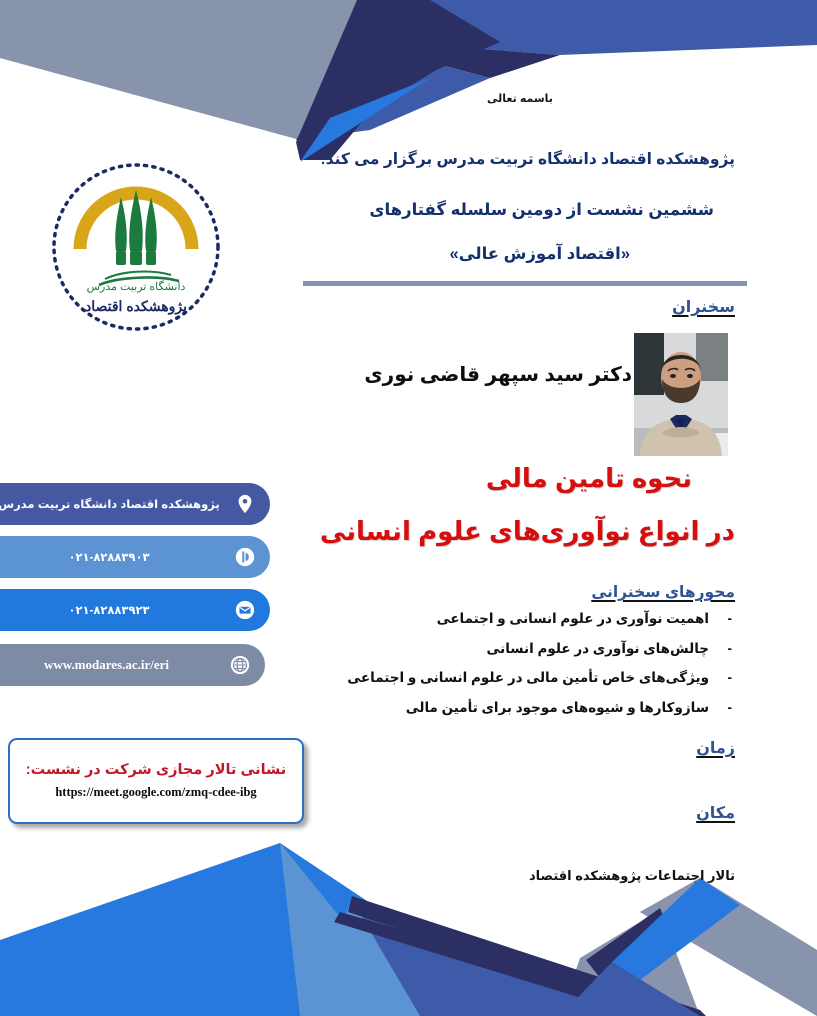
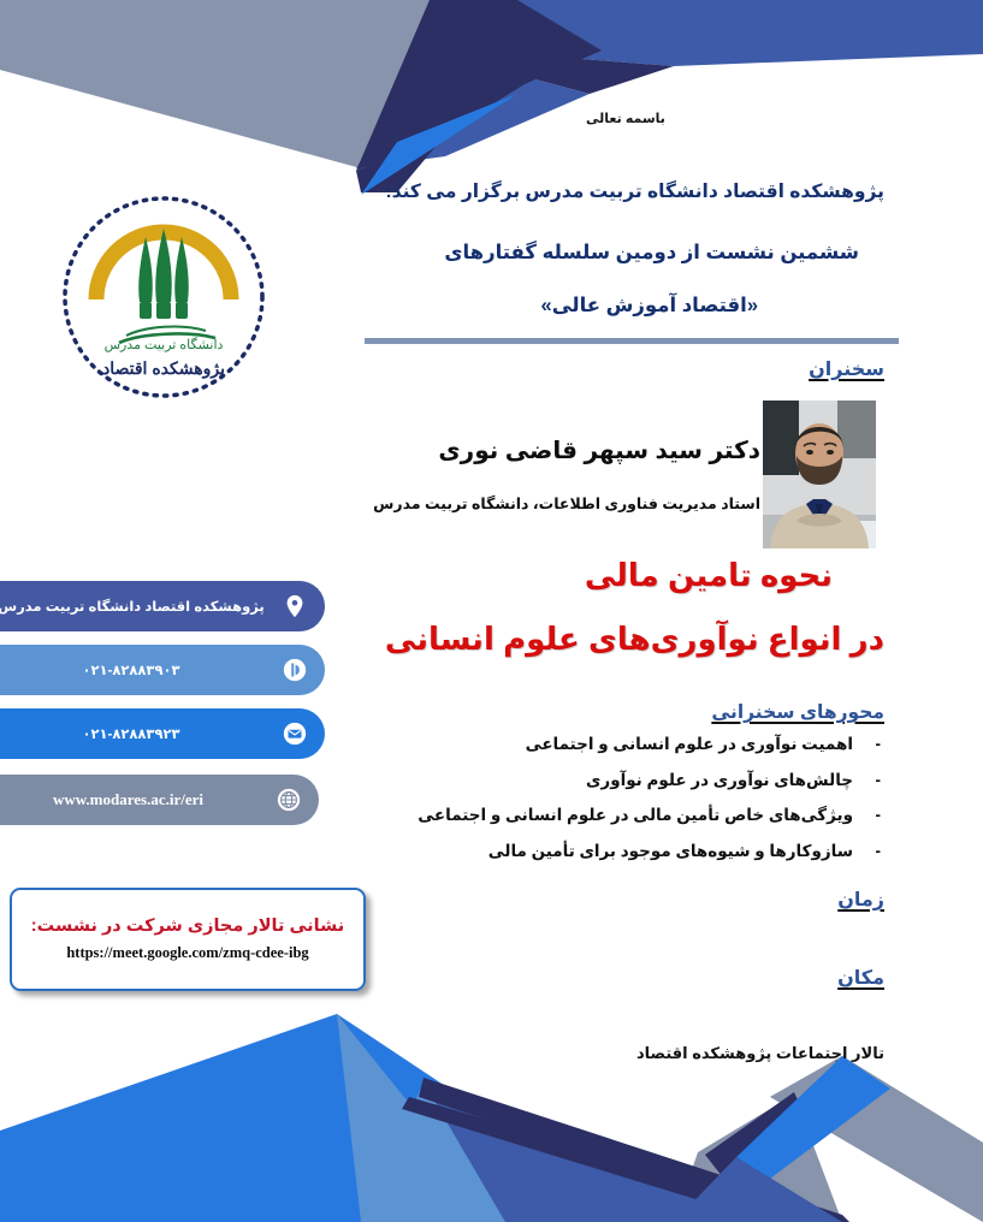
  دانشگاه تربیت مدرس
  پژوهشکده اقتصاد
  باسمه تعالی
  پژوهشکده اقتصاد دانشگاه تربیت مدرس برگزار می کند:
  ششمین نشست از دومین سلسله گفتارهای
  «اقتصاد آموزش عالی»
  سخنران
  دکتر سید سپهر قاضی نوری
+ استاد مدیریت فناوری اطلاعات، دانشگاه تربیت مدرس
  نحوه تامین مالی
  در انواع نوآوری‌های علوم انسانی
  محورهای سخنرانی
  اهمیت نوآوری در علوم انسانی و اجتماعی
- چالش‌های نوآوری در علوم انسانی
+ چالش‌های نوآوری در علوم نوآوری
  ویژگی‌های خاص تأمین مالی در علوم انسانی و اجتماعی
  سازوکارها و شیوه‌های موجود برای تأمین مالی
  زمان
  مکان
  تالار اجتماعات پژوهشکده اقتصاد
  پژوهشکده اقتصاد دانشگاه تربیت مدرس
  ۰۲۱-۸۲۸۸۳۹۰۳
  ۰۲۱-۸۲۸۸۳۹۲۳
  www.modares.ac.ir/eri
  نشانی تالار مجازی شرکت در نشست:
  https://meet.google.com/zmq-cdee-ibg
